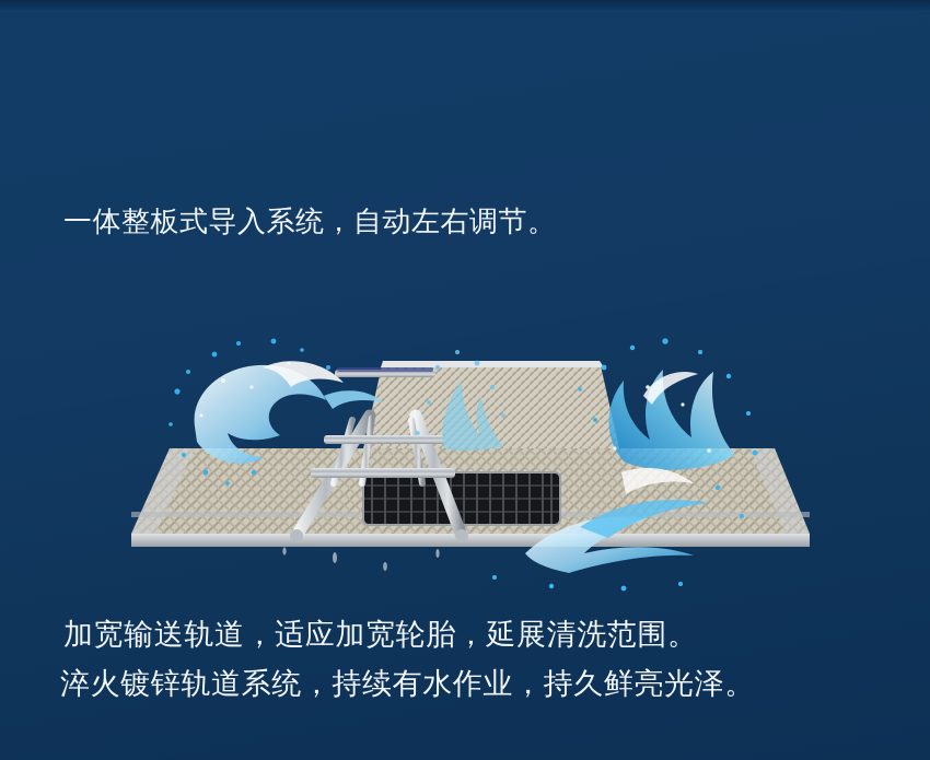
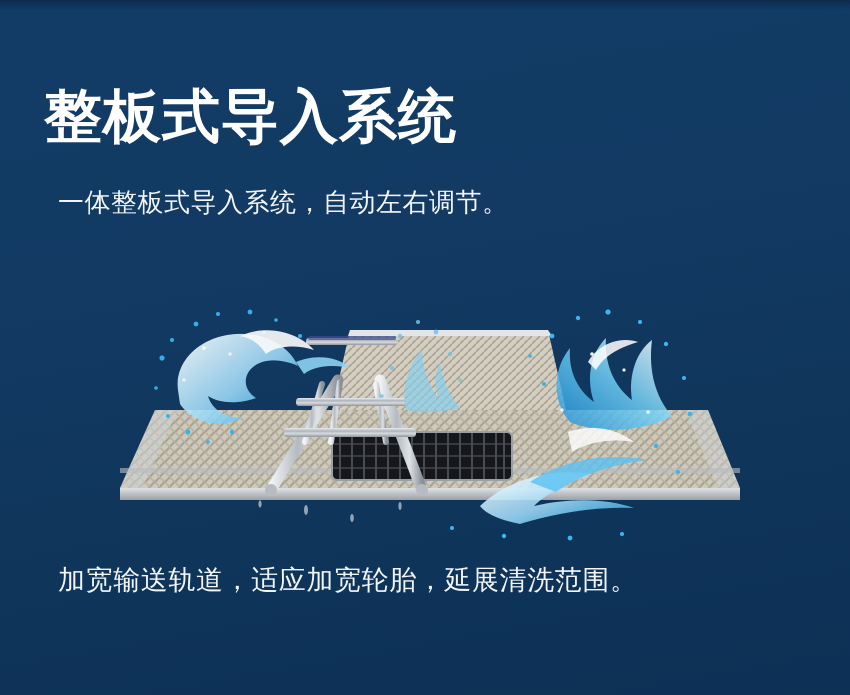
+ 整板式导入系统
  一体整板式导入系统，自动左右调节。
  加宽输送轨道，适应加宽轮胎，延展清洗范围。
- 淬火镀锌轨道系统，持续有水作业，持久鲜亮光泽。
